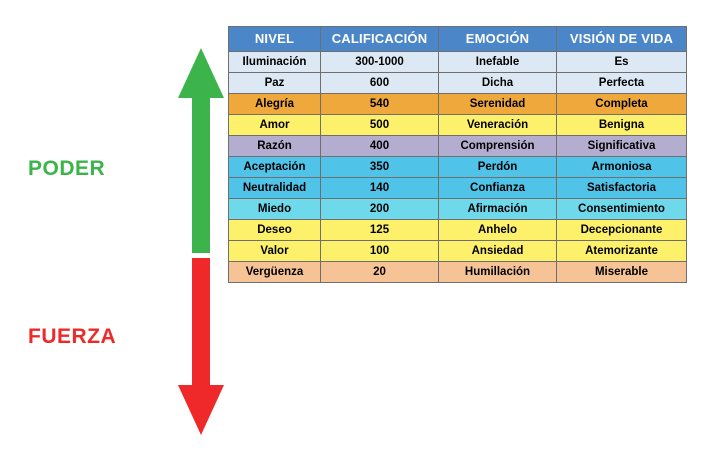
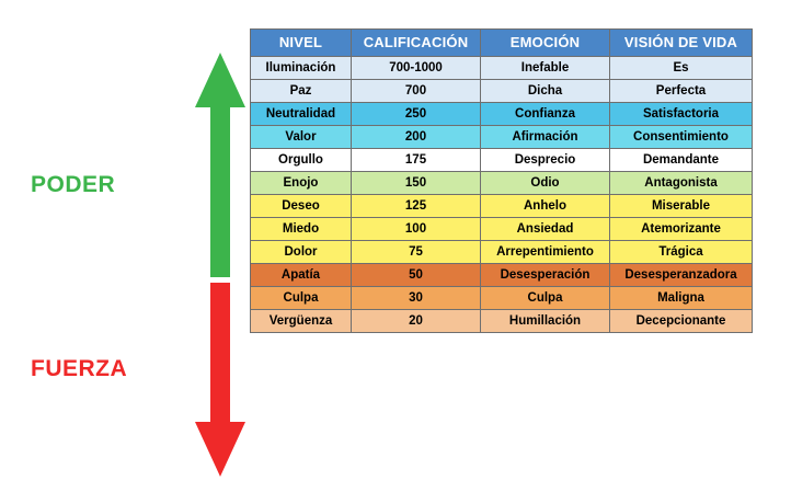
  PODER
  FUERZA
  NIVEL	CALIFICACIÓN	EMOCIÓN	VISIÓN DE VIDA
- Iluminación	300-1000	Inefable	Es
+ Iluminación	700-1000	Inefable	Es
- Paz	600	Dicha	Perfecta
+ Paz	700	Dicha	Perfecta
- Alegría	540	Serenidad	Completa
- Amor	500	Veneración	Benigna
- Razón	400	Comprensión	Significativa
- Aceptación	350	Perdón	Armoniosa
- Neutralidad	140	Confianza	Satisfactoria
+ Neutralidad	250	Confianza	Satisfactoria
- Miedo	200	Afirmación	Consentimiento
+ Valor	200	Afirmación	Consentimiento
+ Orgullo	175	Desprecio	Demandante
+ Enojo	150	Odio	Antagonista
- Deseo	125	Anhelo	Decepcionante
+ Deseo	125	Anhelo	Miserable
- Valor	100	Ansiedad	Atemorizante
+ Miedo	100	Ansiedad	Atemorizante
+ Dolor	75	Arrepentimiento	Trágica
+ Apatía	50	Desesperación	Desesperanzadora
+ Culpa	30	Culpa	Maligna
- Vergüenza	20	Humillación	Miserable
+ Vergüenza	20	Humillación	Decepcionante
